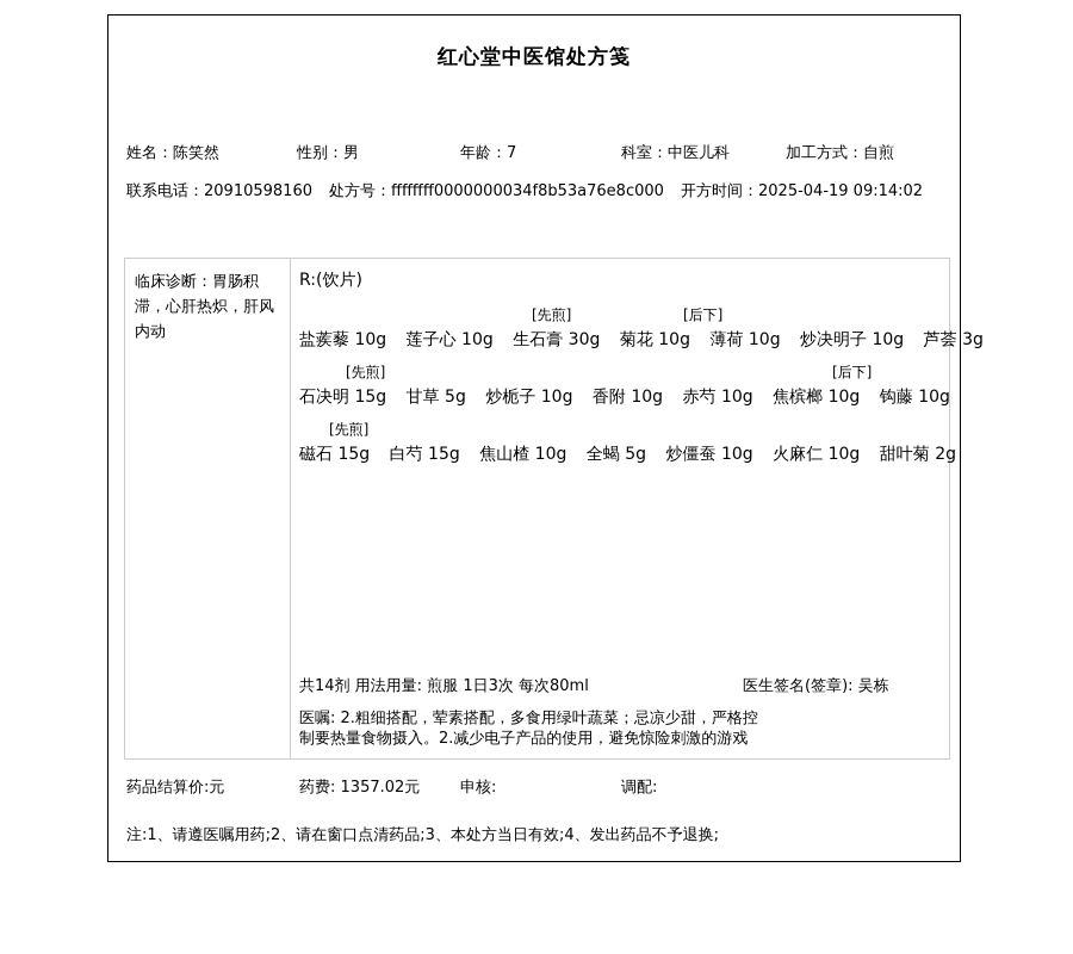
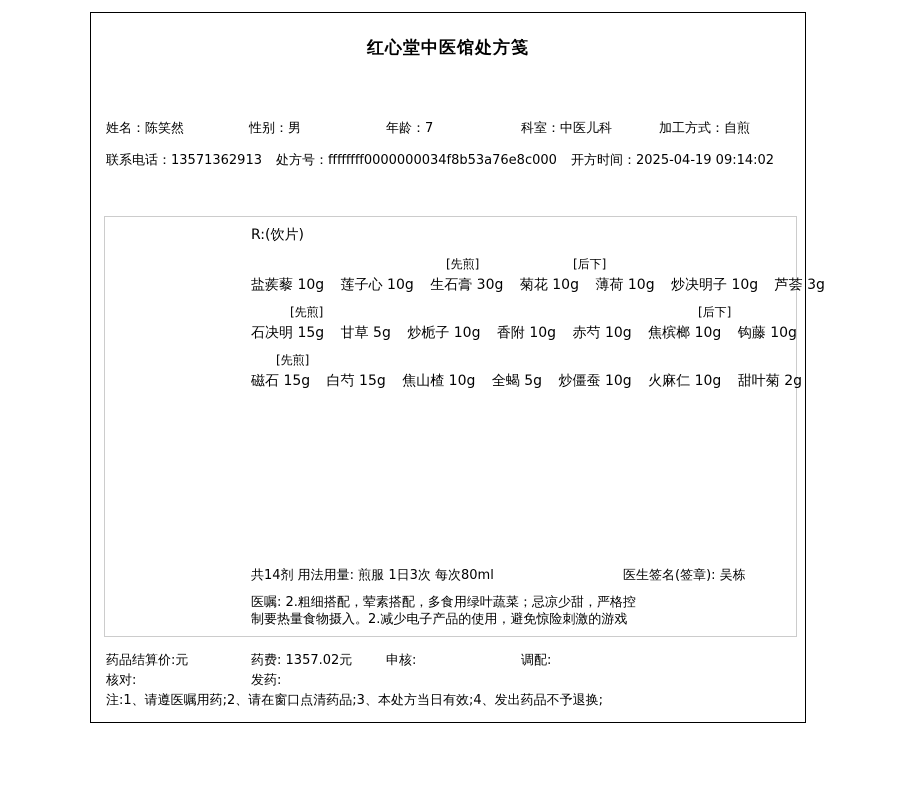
  红心堂中医馆处方笺
  姓名：陈笑然
  性别：男
  年龄：7
  科室：中医儿科
  加工方式：自煎
- 联系电话：20910598160
+ 联系电话：13571362913
  处方号：ffffffff0000000034f8b53a76e8c000
  开方时间：2025-04-19 09:14:02
- 临床诊断：胃肠积滞，心肝热炽，肝风内动
  R:(饮片)
  [先煎]
  [后下]
  盐蒺藜 10g 莲子心 10g 生石膏 30g 菊花 10g 薄荷 10g 炒决明子 10g 芦荟 3g
  [先煎]
  [后下]
  石决明 15g 甘草 5g 炒栀子 10g 香附 10g 赤芍 10g 焦槟榔 10g 钩藤 10g
  [先煎]
  磁石 15g 白芍 15g 焦山楂 10g 全蝎 5g 炒僵蚕 10g 火麻仁 10g 甜叶菊 2g
  共14剂 用法用量: 煎服 1日3次 每次80ml
  医生签名(签章): 吴栋
  医嘱: 2.粗细搭配，荤素搭配，多食用绿叶蔬菜；忌凉少甜，严格控制要热量食物摄入。2.减少电子产品的使用，避免惊险刺激的游戏
  药品结算价:元
  药费: 1357.02元
  申核:
  调配:
+ 核对:
+ 发药:
  注:1、请遵医嘱用药;2、请在窗口点清药品;3、本处方当日有效;4、发出药品不予退换;
